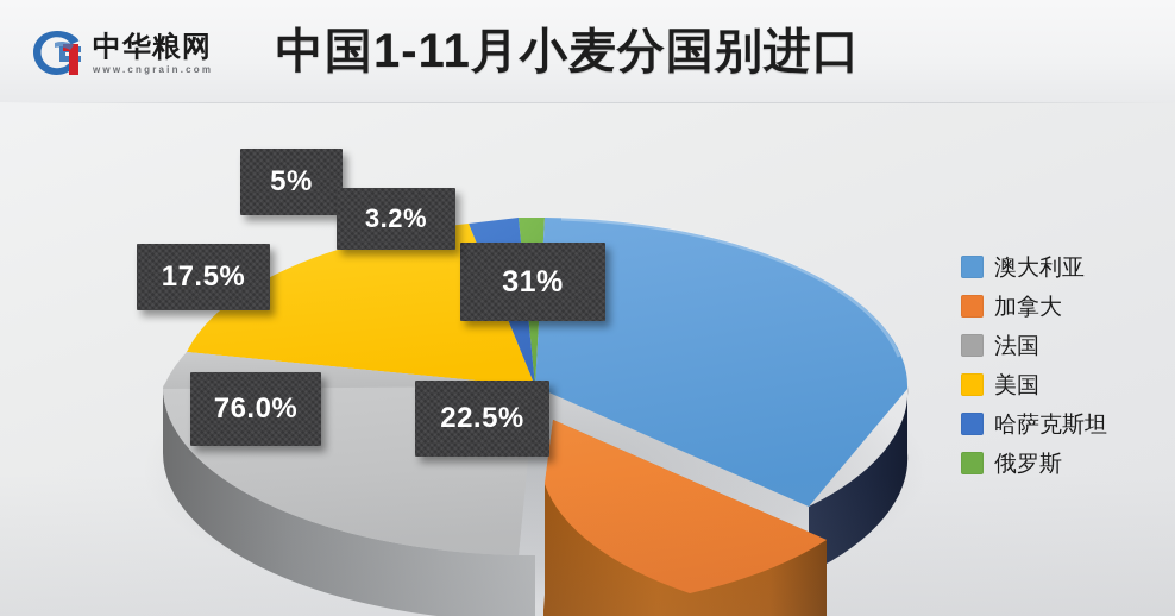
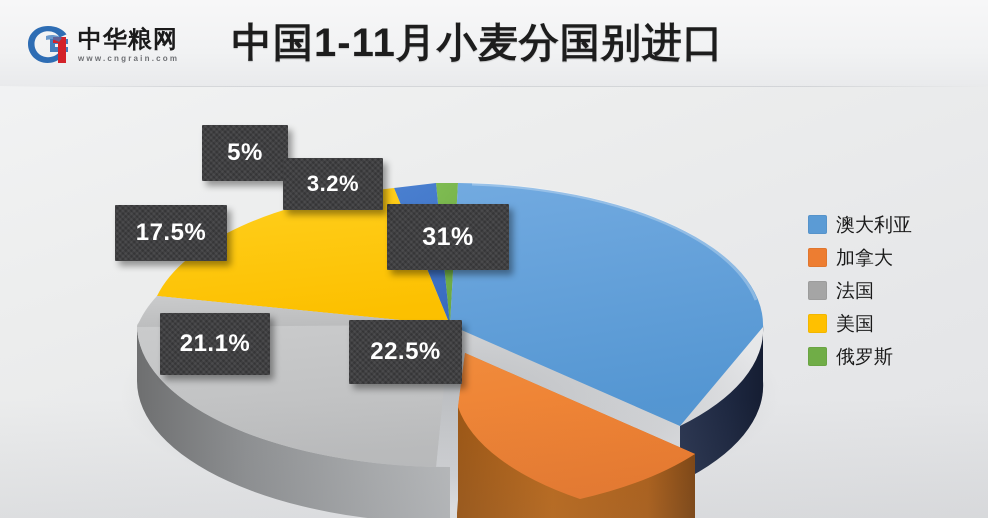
  中华粮网
  www.cngrain.com
  中国1-11月小麦分国别进口
  31%
  22.5%
- 76.0%
+ 21.1%
  17.5%
  5%
  3.2%
  澳大利亚
  加拿大
  法国
  美国
- 哈萨克斯坦
  俄罗斯
